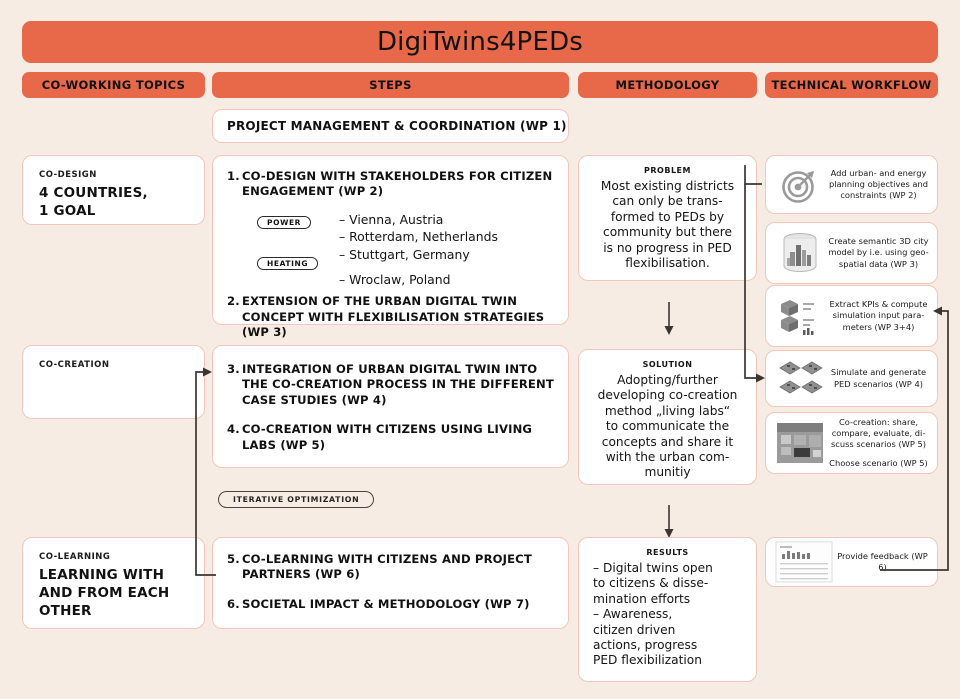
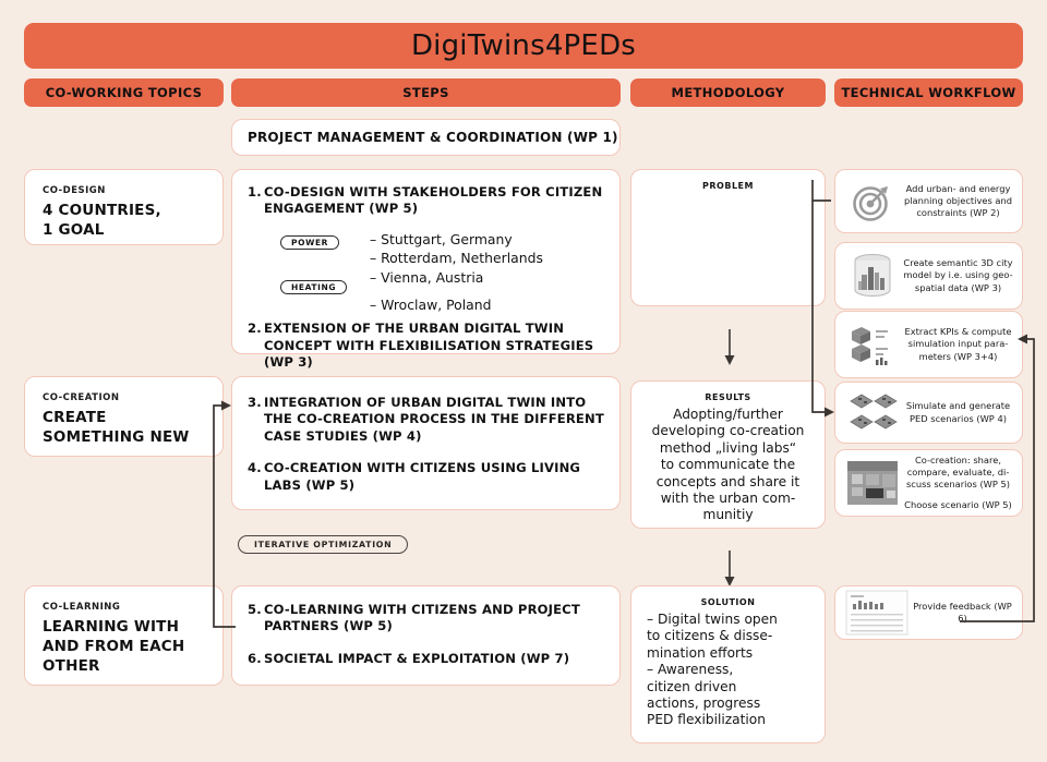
  DigiTwins4PEDs
  CO-WORKING TOPICS
  STEPS
  METHODOLOGY
  TECHNICAL WORKFLOW
  CO-DESIGN
  4 COUNTRIES,
  1 GOAL
  CO-CREATION
+ CREATE
+ SOMETHING NEW
  CO-LEARNING
  LEARNING WITH
  AND FROM EACH
  OTHER
  PROJECT MANAGEMENT & COORDINATION (WP 1)
  1.
- CO-DESIGN WITH STAKEHOLDERS FOR CITIZEN ENGAGEMENT (WP 2)
+ CO-DESIGN WITH STAKEHOLDERS FOR CITIZEN ENGAGEMENT (WP 5)
  POWER HEATING
- – Vienna, Austria
+ – Stuttgart, Germany
  – Rotterdam, Netherlands
- – Stuttgart, Germany
+ – Vienna, Austria
  – Wroclaw, Poland
  2.
  EXTENSION OF THE URBAN DIGITAL TWIN CONCEPT WITH FLEXIBILISATION STRATEGIES (WP 3)
  3.
  INTEGRATION OF URBAN DIGITAL TWIN INTO THE CO-CREATION PROCESS IN THE DIFFERENT CASE STUDIES (WP 4)
  4.
  CO-CREATION WITH CITIZENS USING LIVING LABS (WP 5)
  ITERATIVE OPTIMIZATION
  5.
- CO-LEARNING WITH CITIZENS AND PROJECT PARTNERS (WP 6)
+ CO-LEARNING WITH CITIZENS AND PROJECT PARTNERS (WP 5)
  6.
- SOCIETAL IMPACT & METHODOLOGY (WP 7)
+ SOCIETAL IMPACT & EXPLOITATION (WP 7)
  PROBLEM
- Most existing districts
- can only be trans-
- formed to PEDs by
- community but there
- is no progress in PED
- flexibilisation.
- SOLUTION
+ RESULTS
  Adopting/further
  developing co-creation
  method „living labs“
  to communicate the
  concepts and share it
  with the urban com-
  munitiy
- RESULTS
+ SOLUTION
  – Digital twins open
  to citizens & disse-
  mination efforts
  – Awareness,
  citizen driven
  actions, progress
  PED flexibilization
  Add urban- and energy
  planning objectives and
  constraints (WP 2)
  Create semantic 3D city
  model by i.e. using geo-
  spatial data (WP 3)
  Extract KPIs & compute
  simulation input para-
  meters (WP 3+4)
  Simulate and generate
  PED scenarios (WP 4)
  Co-creation: share,
  compare, evaluate, di-
  scuss scenarios (WP 5)
  Choose scenario (WP 5)
  Provide feedback (WP 6)
